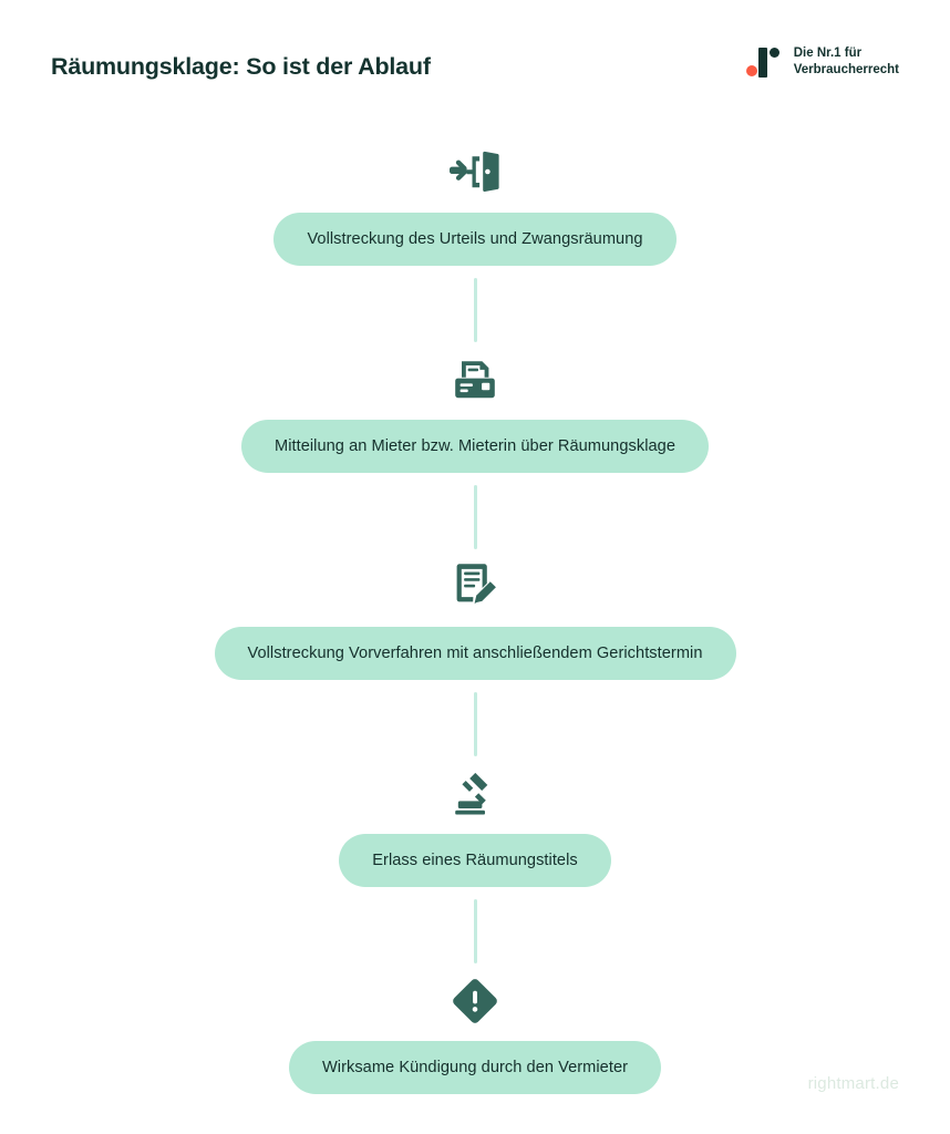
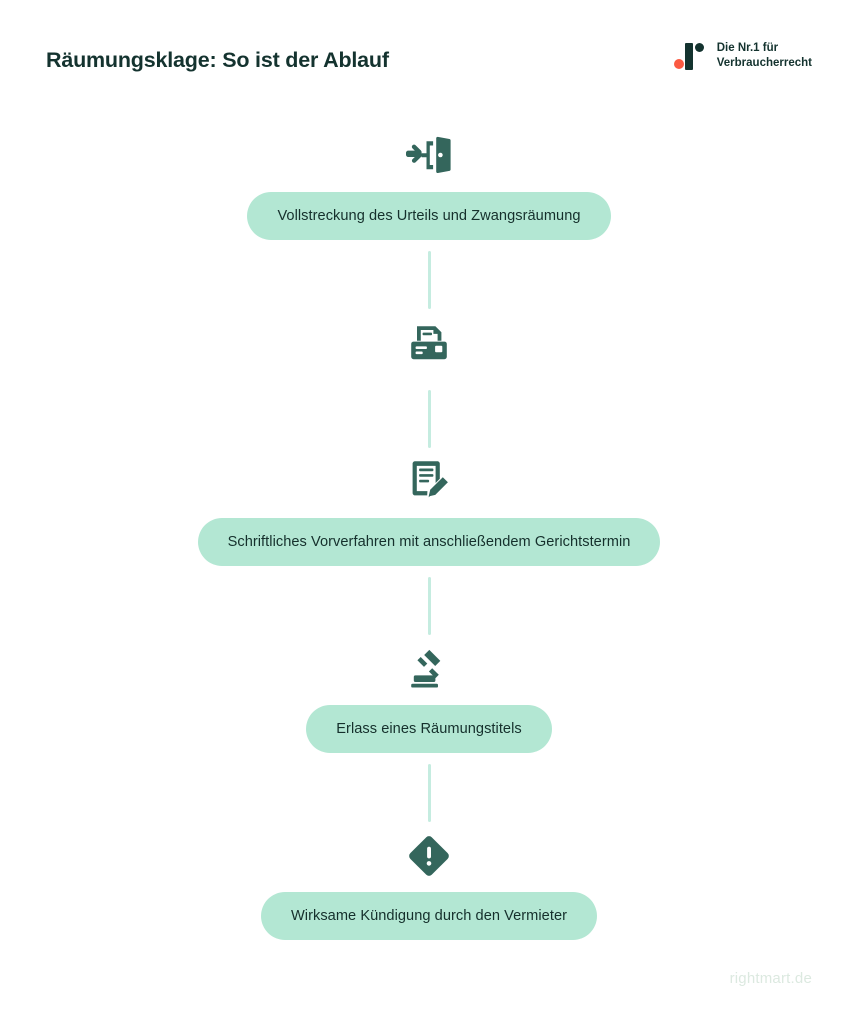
  Räumungsklage: So ist der Ablauf
  Die Nr.1 für
  Verbraucherrecht
  Vollstreckung des Urteils und Zwangsräumung
- Mitteilung an Mieter bzw. Mieterin über Räumungsklage
- Vollstreckung Vorverfahren mit anschließendem Gerichtstermin
+ Schriftliches Vorverfahren mit anschließendem Gerichtstermin
  Erlass eines Räumungstitels
  Wirksame Kündigung durch den Vermieter
  rightmart.de
